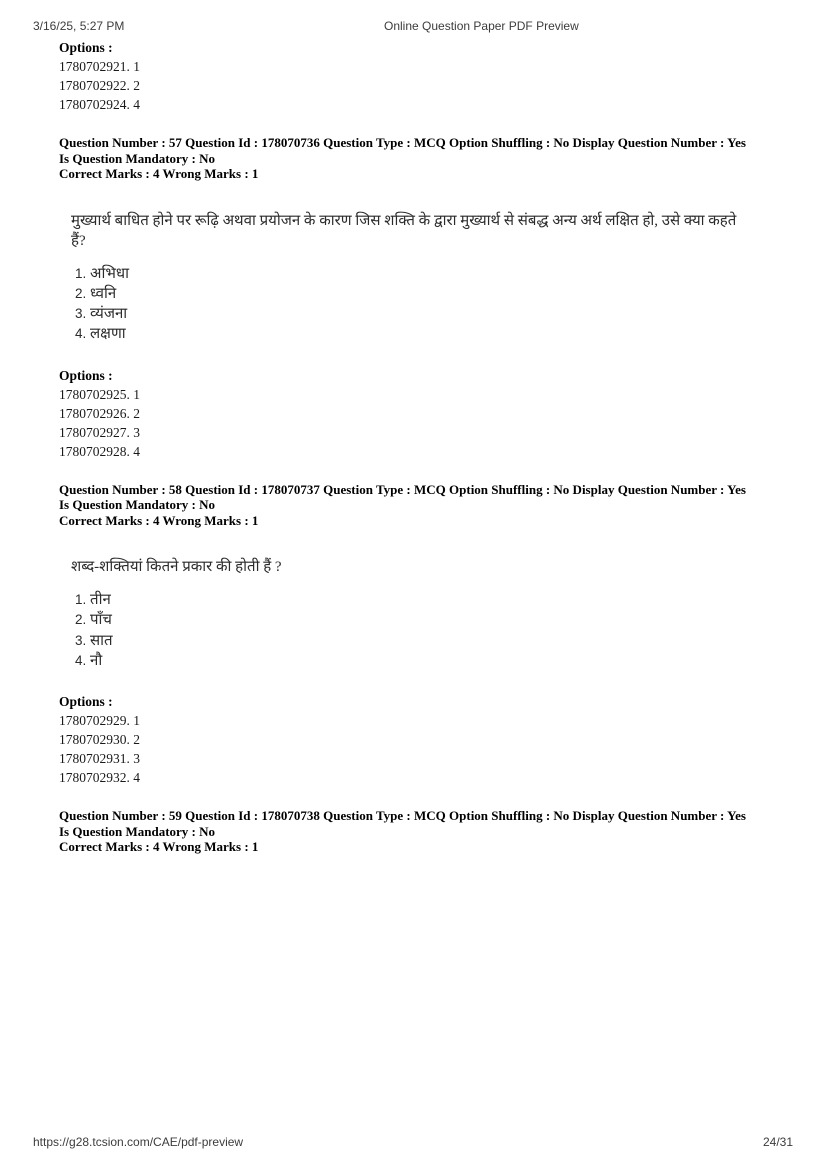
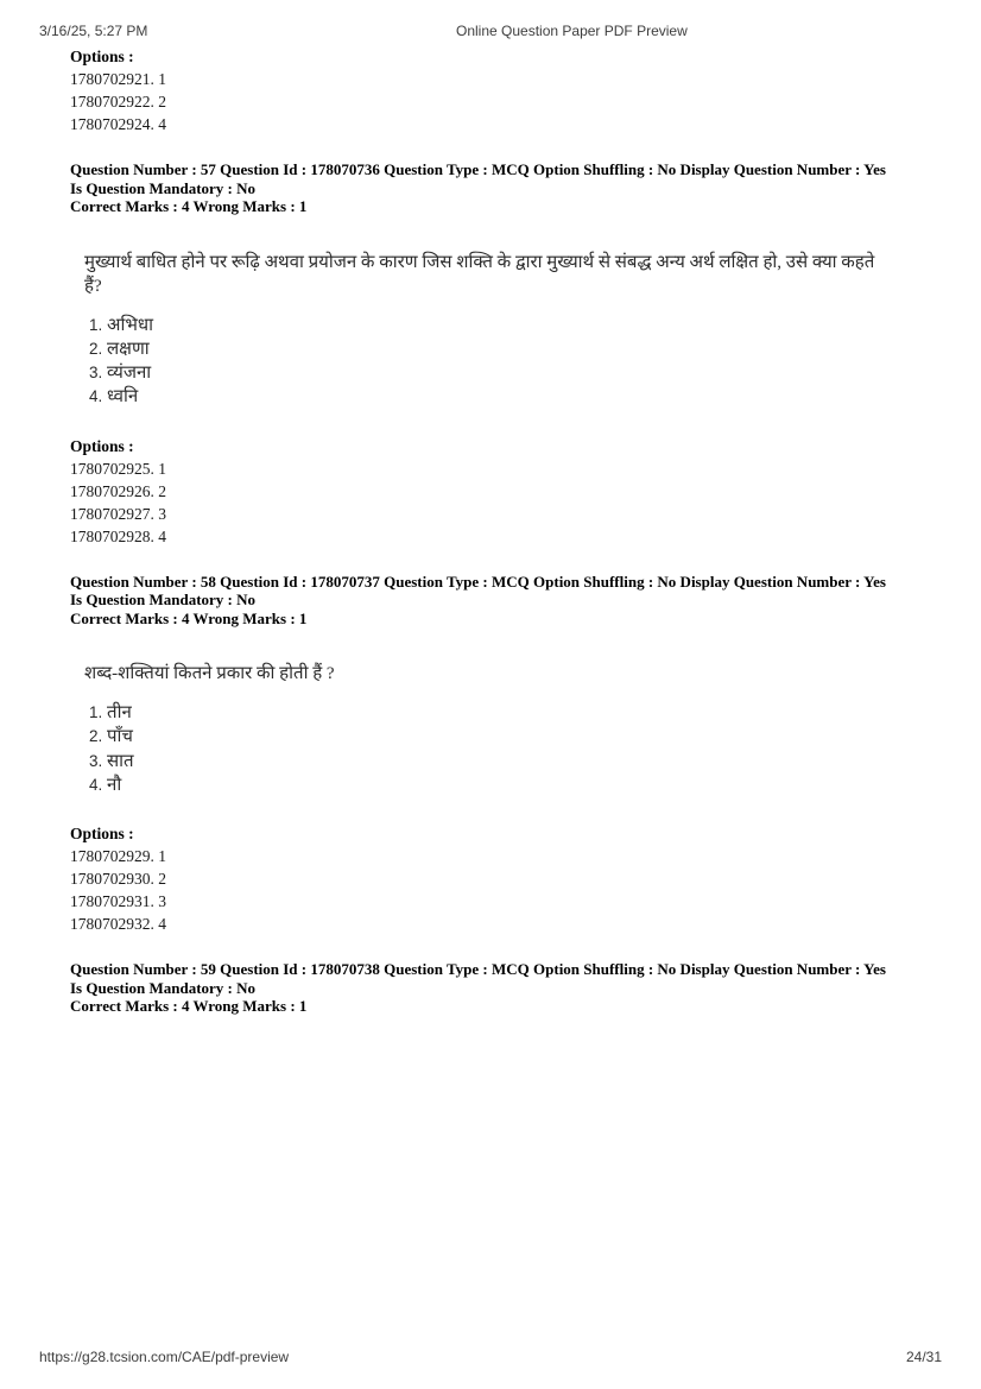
  3/16/25, 5:27 PM
  Online Question Paper PDF Preview
  Options :
  1780702921. 1
  1780702922. 2
  1780702924. 4
  Question Number : 57 Question Id : 178070736 Question Type : MCQ Option Shuffling : No Display Question Number : Yes Is Question Mandatory : No
  Correct Marks : 4 Wrong Marks : 1
  मुख्यार्थ बाधित होने पर रूढ़ि अथवा प्रयोजन के कारण जिस शक्ति के द्वारा मुख्यार्थ से संबद्ध अन्य अर्थ लक्षित हो, उसे क्या कहते हैं?
  1. अभिधा
- 2. ध्वनि
+ 2. लक्षणा
  3. व्यंजना
- 4. लक्षणा
+ 4. ध्वनि
  Options :
  1780702925. 1
  1780702926. 2
  1780702927. 3
  1780702928. 4
  Question Number : 58 Question Id : 178070737 Question Type : MCQ Option Shuffling : No Display Question Number : Yes Is Question Mandatory : No
  Correct Marks : 4 Wrong Marks : 1
  शब्द-शक्तियां कितने प्रकार की होती हैं ?
  1. तीन
  2. पाँच
  3. सात
  4. नौ
  Options :
  1780702929. 1
  1780702930. 2
  1780702931. 3
  1780702932. 4
  Question Number : 59 Question Id : 178070738 Question Type : MCQ Option Shuffling : No Display Question Number : Yes Is Question Mandatory : No
  Correct Marks : 4 Wrong Marks : 1
  https://g28.tcsion.com/CAE/pdf-preview
  24/31
